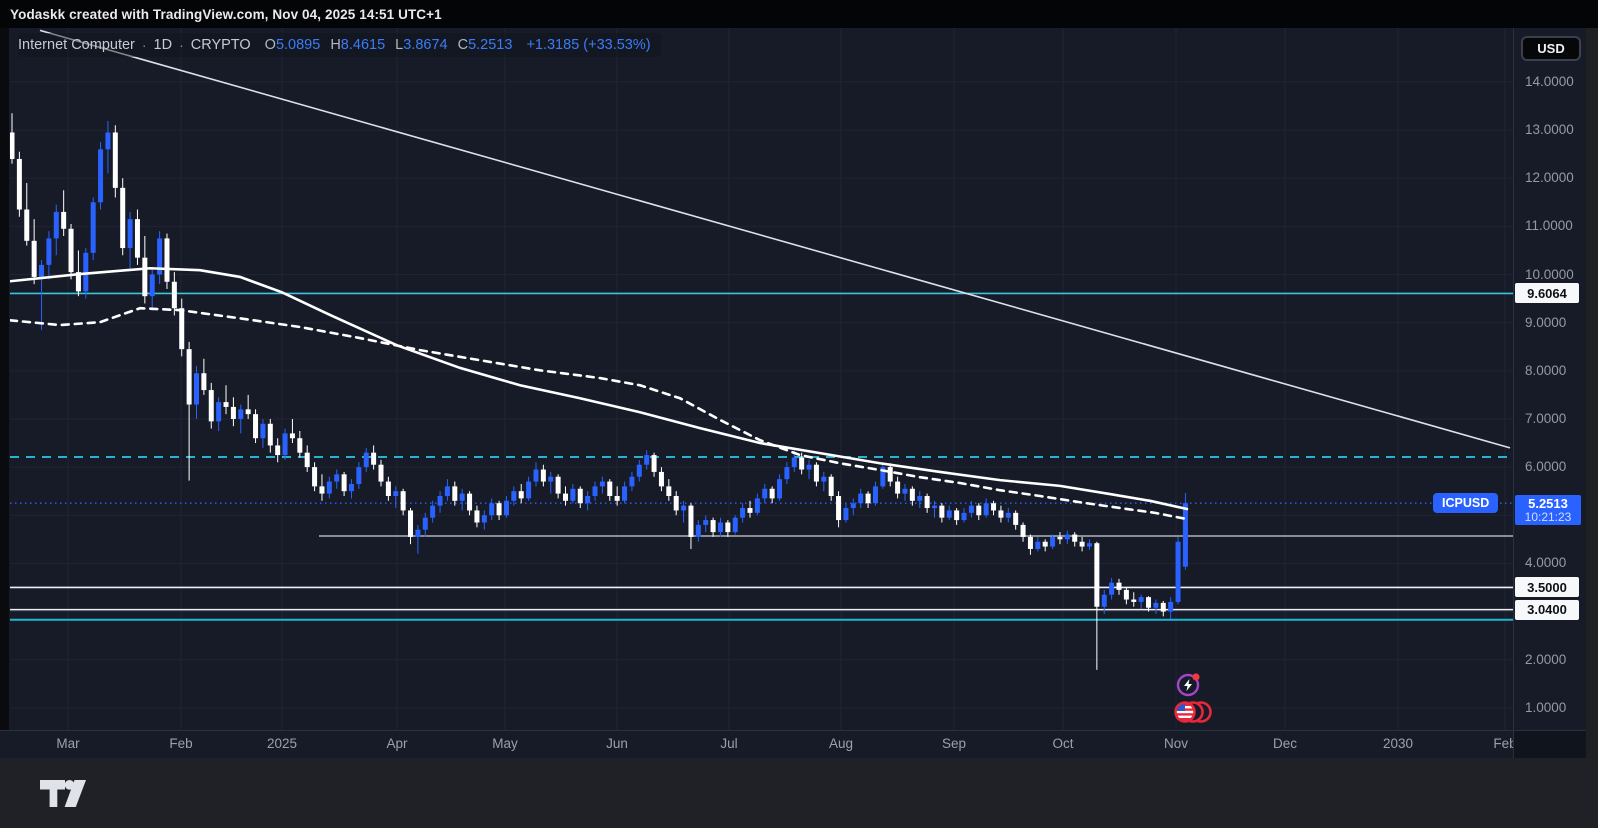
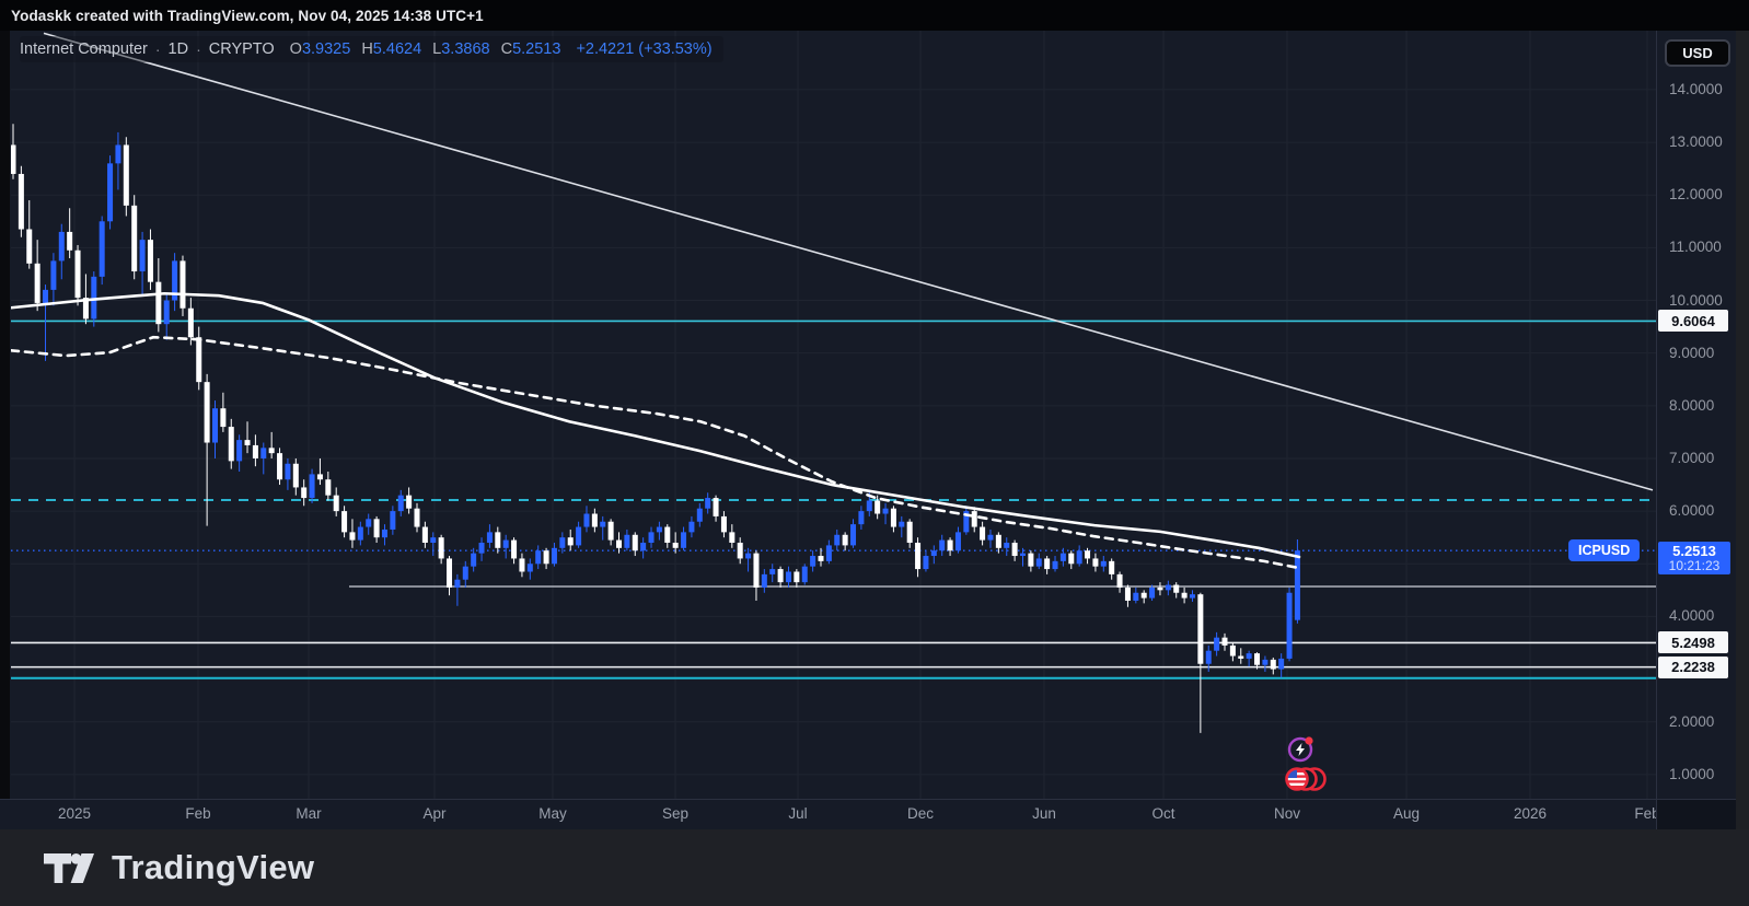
- Yodaskk created with TradingView.com, Nov 04, 2025 14:51 UTC+1
+ Yodaskk created with TradingView.com, Nov 04, 2025 14:38 UTC+1
  Internet Computer
  ·
  1D
  ·
  CRYPTO
- O5.0895
+ O3.9325
- H8.4615
+ H5.4624
- L3.8674
+ L3.3868
  C5.2513
- +1.3185 (+33.53%)
+ +2.4221 (+33.53%)
  USD
  5.2513
  10:21:23
  14.0000
  13.0000
  12.0000
  11.0000
  10.0000
  9.0000
  8.0000
  7.0000
  6.0000
  4.0000
  2.0000
  1.0000
  9.6064
- 3.5000
+ 5.2498
- 3.0400
+ 2.2238
  ICPUSD
- Mar
+ 2025
  Feb
- 2025
+ Mar
  Apr
  May
- Jun
+ Sep
  Jul
- Aug
+ Dec
- Sep
+ Jun
  Oct
  Nov
- Dec
+ Aug
- 2030
+ 2026
+ TradingView
